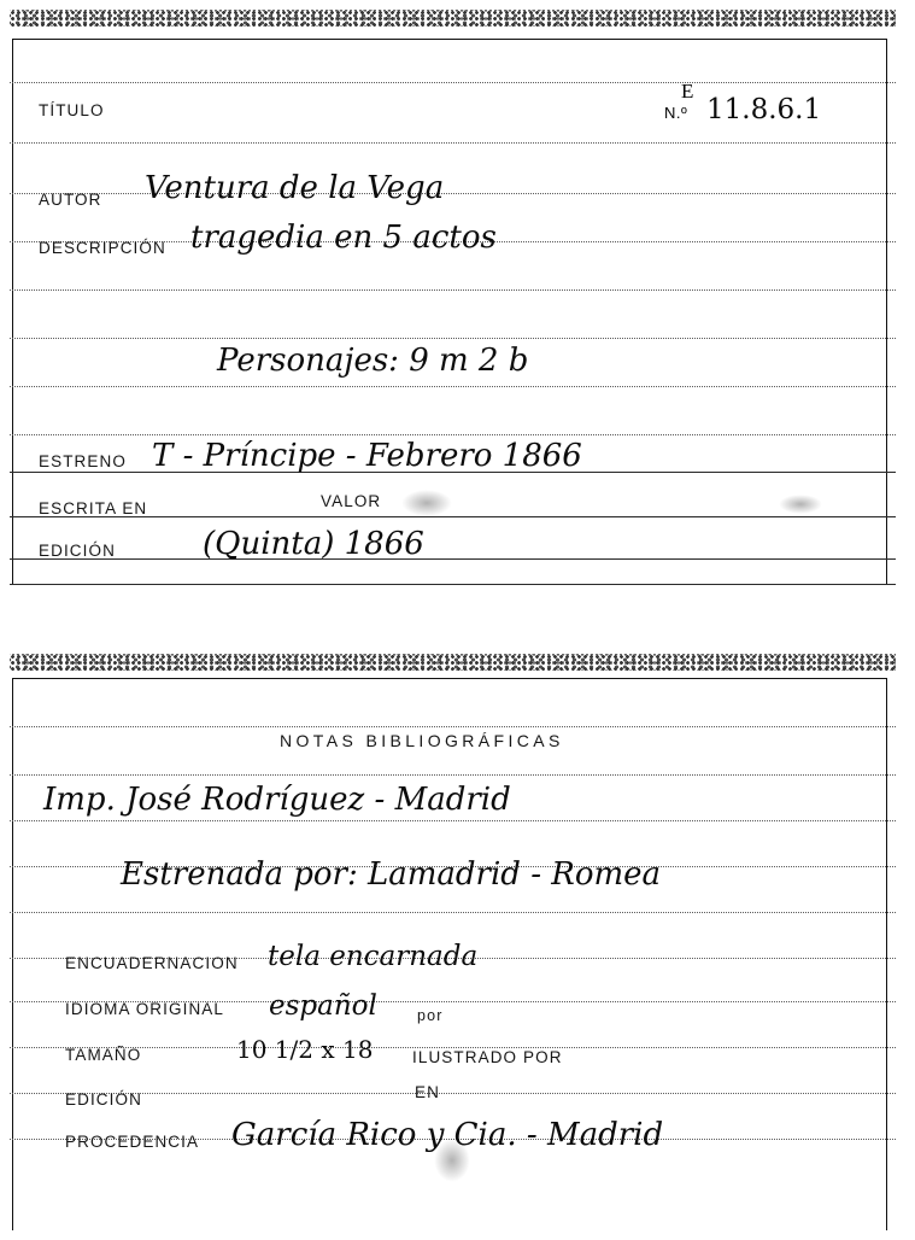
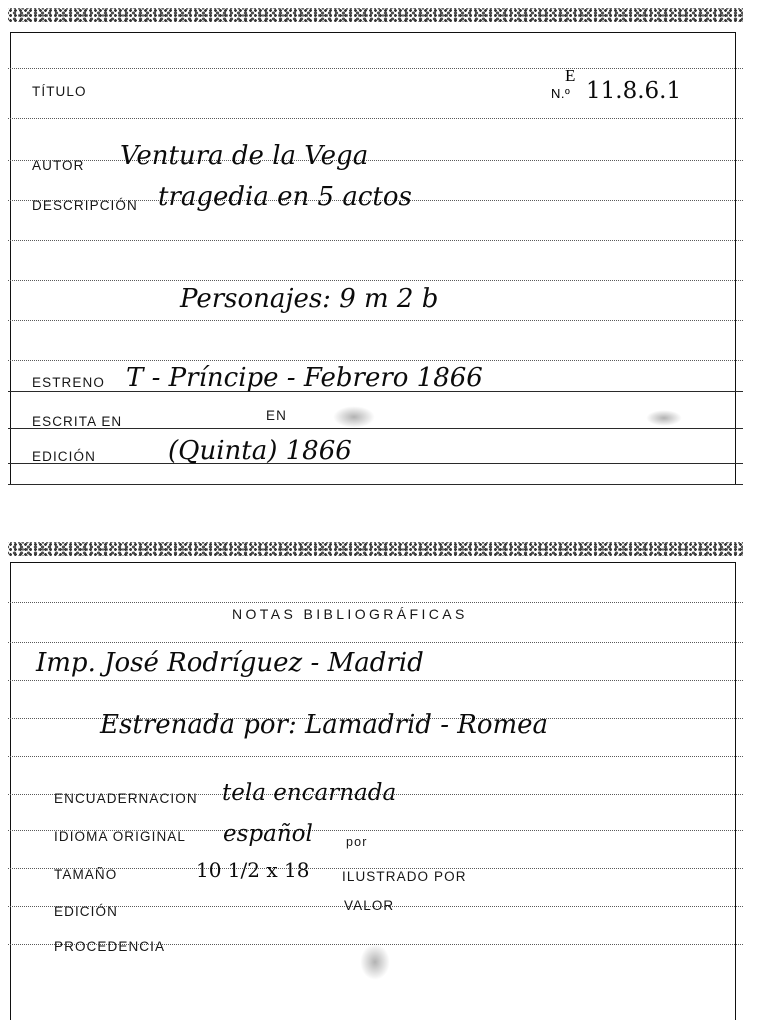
  TÍTULO
  E
  N.º
  11.8.6.1
  AUTOR
  Ventura de la Vega
  DESCRIPCIÓN
  tragedia en 5 actos
  Personajes: 9 m 2 b
  ESTRENO
  T - Príncipe - Febrero 1866
  ESCRITA EN
- VALOR
+ EN
  EDICIÓN
  (Quinta) 1866
  NOTAS BIBLIOGRÁFICAS
  Imp. José Rodríguez - Madrid
  Estrenada por: Lamadrid - Romea
  ENCUADERNACION
  tela encarnada
  IDIOMA ORIGINAL
  español
  por
  TAMAÑO
  10 1/2 x 18
  ILUSTRADO POR
  EDICIÓN
- EN
+ VALOR
  PROCEDENCIA
- García Rico y Cia. - Madrid
